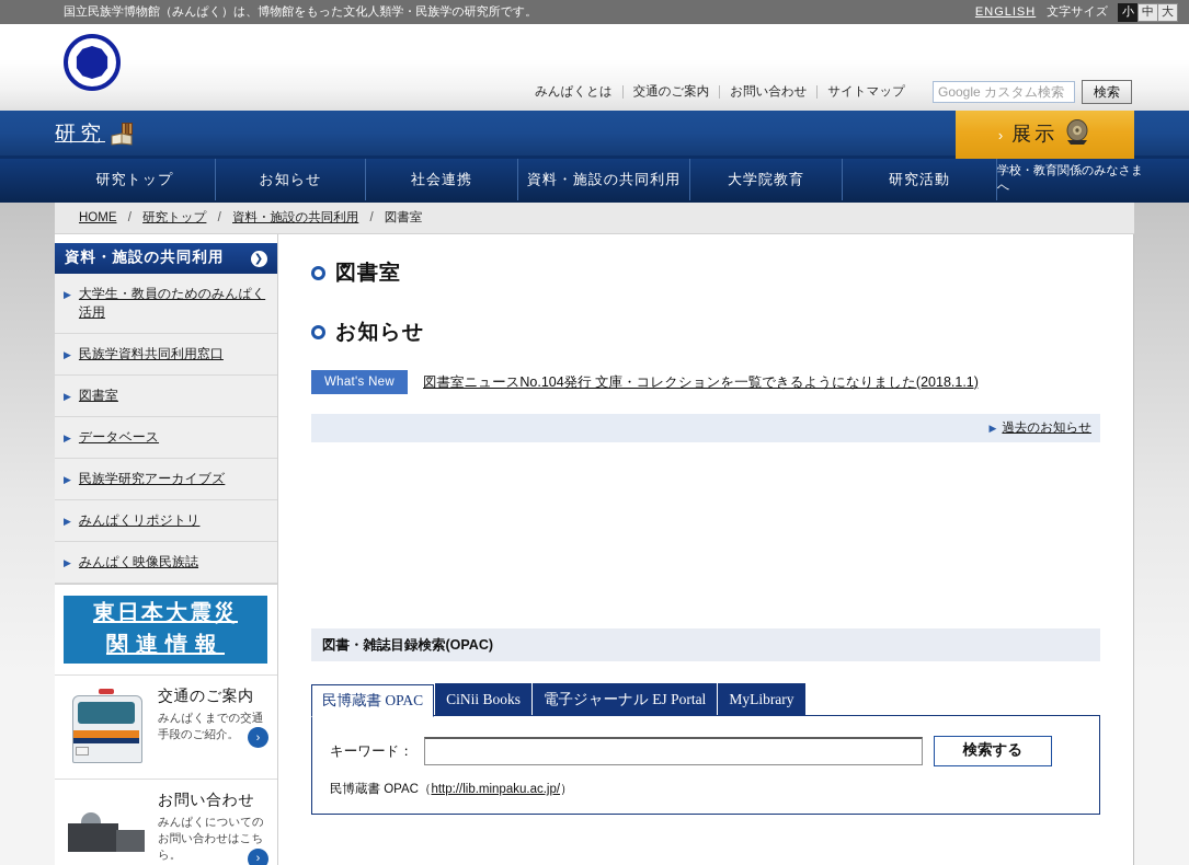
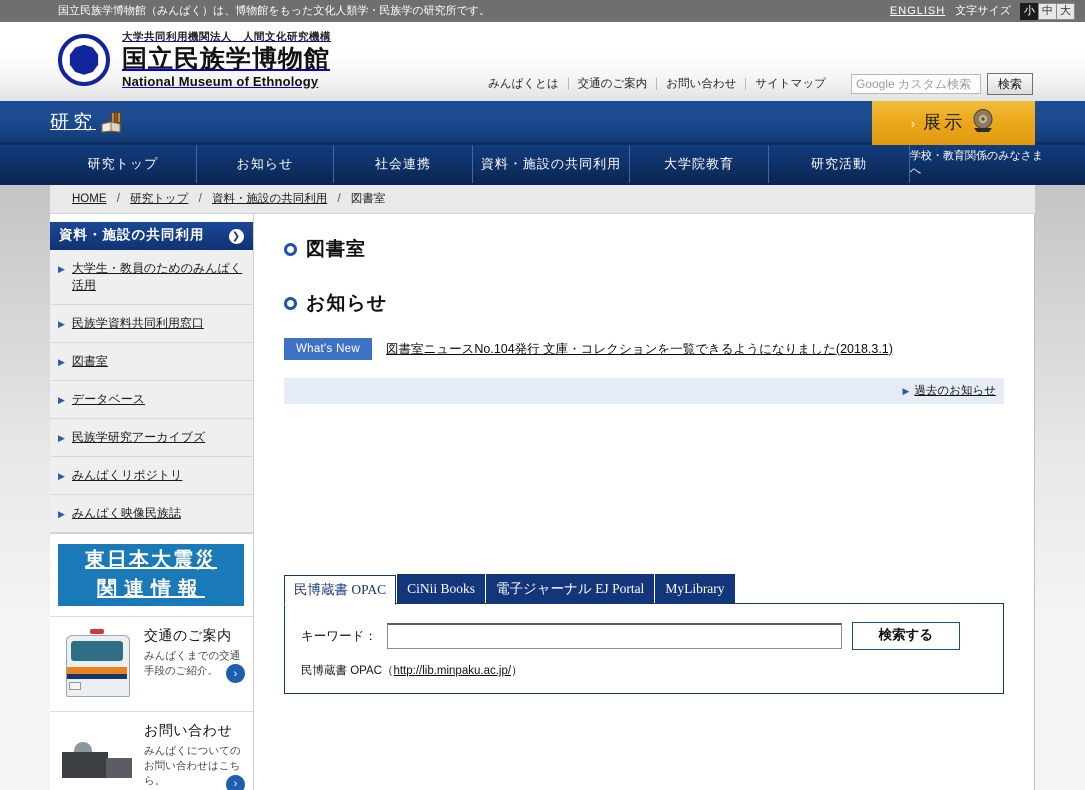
  国立民族学博物館（みんぱく）は、博物館をもった文化人類学・民族学の研究所です。
  ENGLISH
  文字サイズ
  小
  中
  大
+ 大学共同利用機関法人 人間文化研究機構
+ 国立民族学博物館
+ National Museum of Ethnology
  みんぱくとは
  交通のご案内
  お問い合わせ
  サイトマップ
  Google カスタム検索
  検索
  研究
  ›
  展示
  研究トップ
  お知らせ
  社会連携
  資料・施設の共同利用
  大学院教育
  研究活動
  学校・教育関係のみなさまへ
  HOME / 研究トップ / 資料・施設の共同利用 / 図書室
  資料・施設の共同利用
  ❯
  ▶
  大学生・教員のためのみんぱく活用
  ▶
  民族学資料共同利用窓口
  ▶
  図書室
  ▶
  データベース
  ▶
  民族学研究アーカイブズ
  ▶
  みんぱくリポジトリ
  ▶
  みんぱく映像民族誌
  東日本大震災
  関連情報
  交通のご案内
  みんぱくまでの交通手段のご紹介。
  ›
  お問い合わせ
  みんぱくについてのお問い合わせはこちら。
  ›
  図書室
  お知らせ
  What's New
- 図書室ニュースNo.104発行 文庫・コレクションを一覧できるようになりました(2018.1.1)
+ 図書室ニュースNo.104発行 文庫・コレクションを一覧できるようになりました(2018.3.1)
  ▶
  過去のお知らせ
- 図書・雑誌目録検索(OPAC)
  民博蔵書 OPAC
  CiNii Books
  電子ジャーナル EJ Portal
  MyLibrary
  キーワード：
  検索する
  民博蔵書 OPAC（http://lib.minpaku.ac.jp/）
